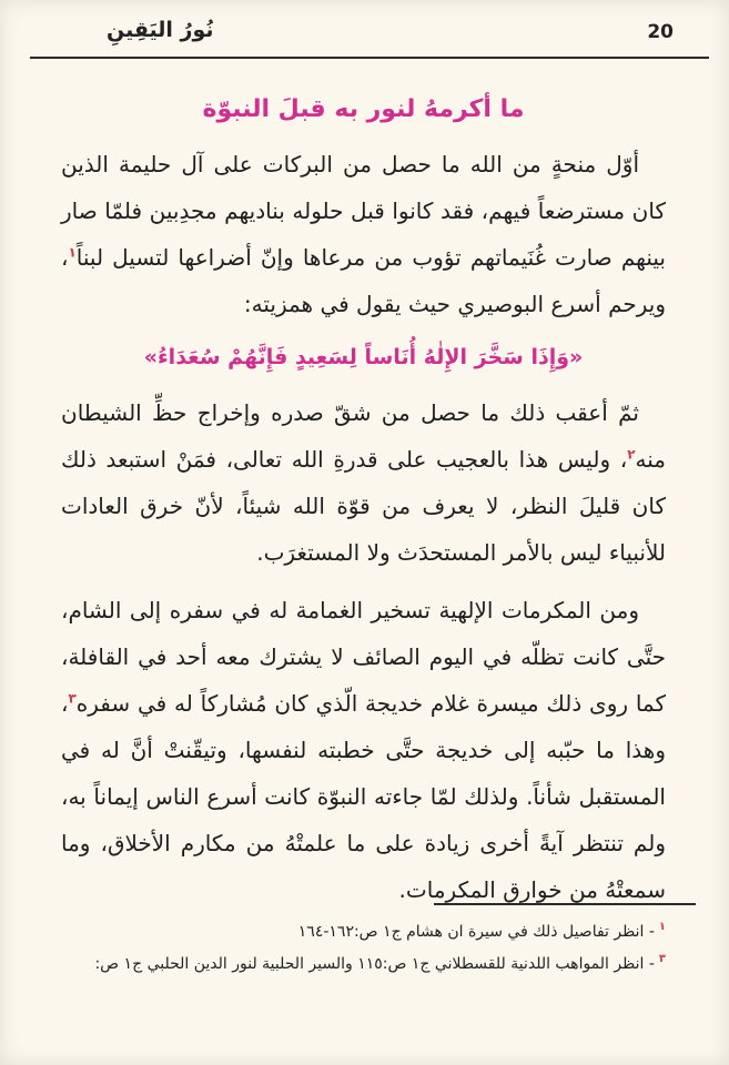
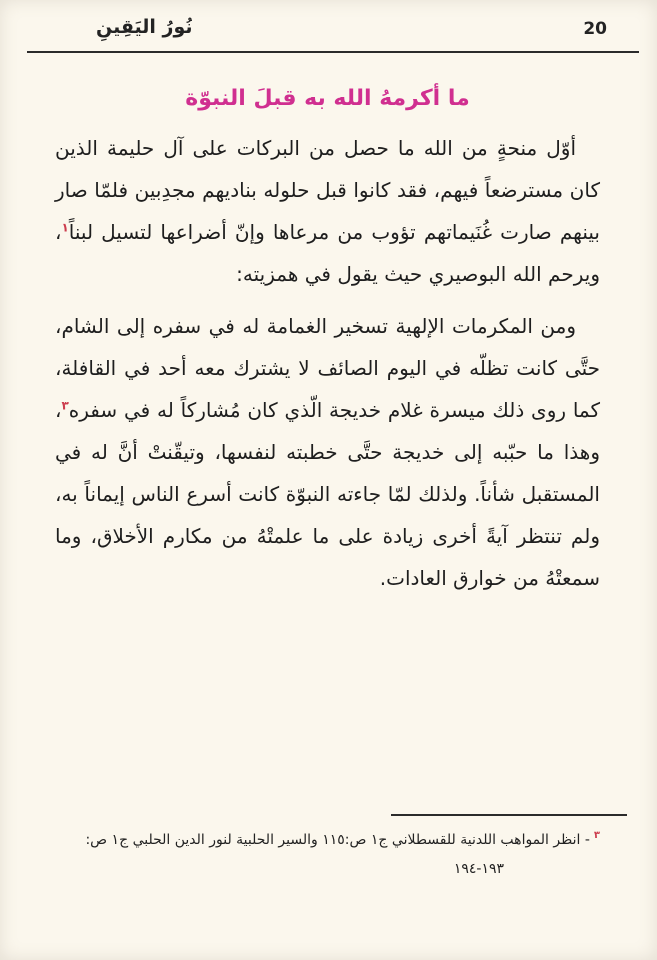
  نُورُ اليَقِينِ
  20
- ما أكرمهُ لنور به قبلَ النبوّة
+ ما أكرمهُ الله به قبلَ النبوّة
- أوّل منحةٍ من الله ما حصل من البركات على آل حليمة الذين كان مسترضعاً فيهم، فقد كانوا قبل حلوله بناديهم مجدِبين فلمّا صار بينهم صارت غُنَيماتهم تؤوب من مرعاها وإنّ أضراعها لتسيل لبناً١، ويرحم أسرع البوصيري حيث يقول في همزيته:
+ أوّل منحةٍ من الله ما حصل من البركات على آل حليمة الذين كان مسترضعاً فيهم، فقد كانوا قبل حلوله بناديهم مجدِبين فلمّا صار بينهم صارت غُنَيماتهم تؤوب من مرعاها وإنّ أضراعها لتسيل لبناً١، ويرحم الله البوصيري حيث يقول في همزيته:
- «وَإِذَا سَخَّرَ الإِلٰهُ أُنَاساً لِسَعِيدٍ فَإِنَّهُمْ سُعَدَاءُ»
- ثمّ أعقب ذلك ما حصل من شقّ صدره وإخراج حظِّ الشيطان منه٢، وليس هذا بالعجيب على قدرةِ الله تعالى، فمَنْ استبعد ذلك كان قليلَ النظر، لا يعرف من قوّة الله شيئاً، لأنّ خرق العادات للأنبياء ليس بالأمر المستحدَث ولا المستغرَب.
- ومن المكرمات الإلهية تسخير الغمامة له في سفره إلى الشام، حتَّى كانت تظلّه في اليوم الصائف لا يشترك معه أحد في القافلة، كما روى ذلك ميسرة غلام خديجة الّذي كان مُشاركاً له في سفره٣، وهذا ما حبّبه إلى خديجة حتَّى خطبته لنفسها، وتيقّنتْ أنَّ له في المستقبل شأناً. ولذلك لمّا جاءته النبوّة كانت أسرع الناس إيماناً به، ولم تنتظر آيةً أخرى زيادة على ما علمتْهُ من مكارم الأخلاق، وما سمعتْهُ من خوارق المكرمات.
+ ومن المكرمات الإلهية تسخير الغمامة له في سفره إلى الشام، حتَّى كانت تظلّه في اليوم الصائف لا يشترك معه أحد في القافلة، كما روى ذلك ميسرة غلام خديجة الّذي كان مُشاركاً له في سفره٣، وهذا ما حبّبه إلى خديجة حتَّى خطبته لنفسها، وتيقّنتْ أنَّ له في المستقبل شأناً. ولذلك لمّا جاءته النبوّة كانت أسرع الناس إيماناً به، ولم تنتظر آيةً أخرى زيادة على ما علمتْهُ من مكارم الأخلاق، وما سمعتْهُ من خوارق العادات.
- ١- انظر تفاصيل ذلك في سيرة ان هشام ج١ ص:١٦٢-١٦٤
  ٣- انظر المواهب اللدنية للقسطلاني ج١ ص:١١٥ والسير الحلبية لنور الدين الحلبي ج١ ص:
+ ١٩٣-١٩٤
